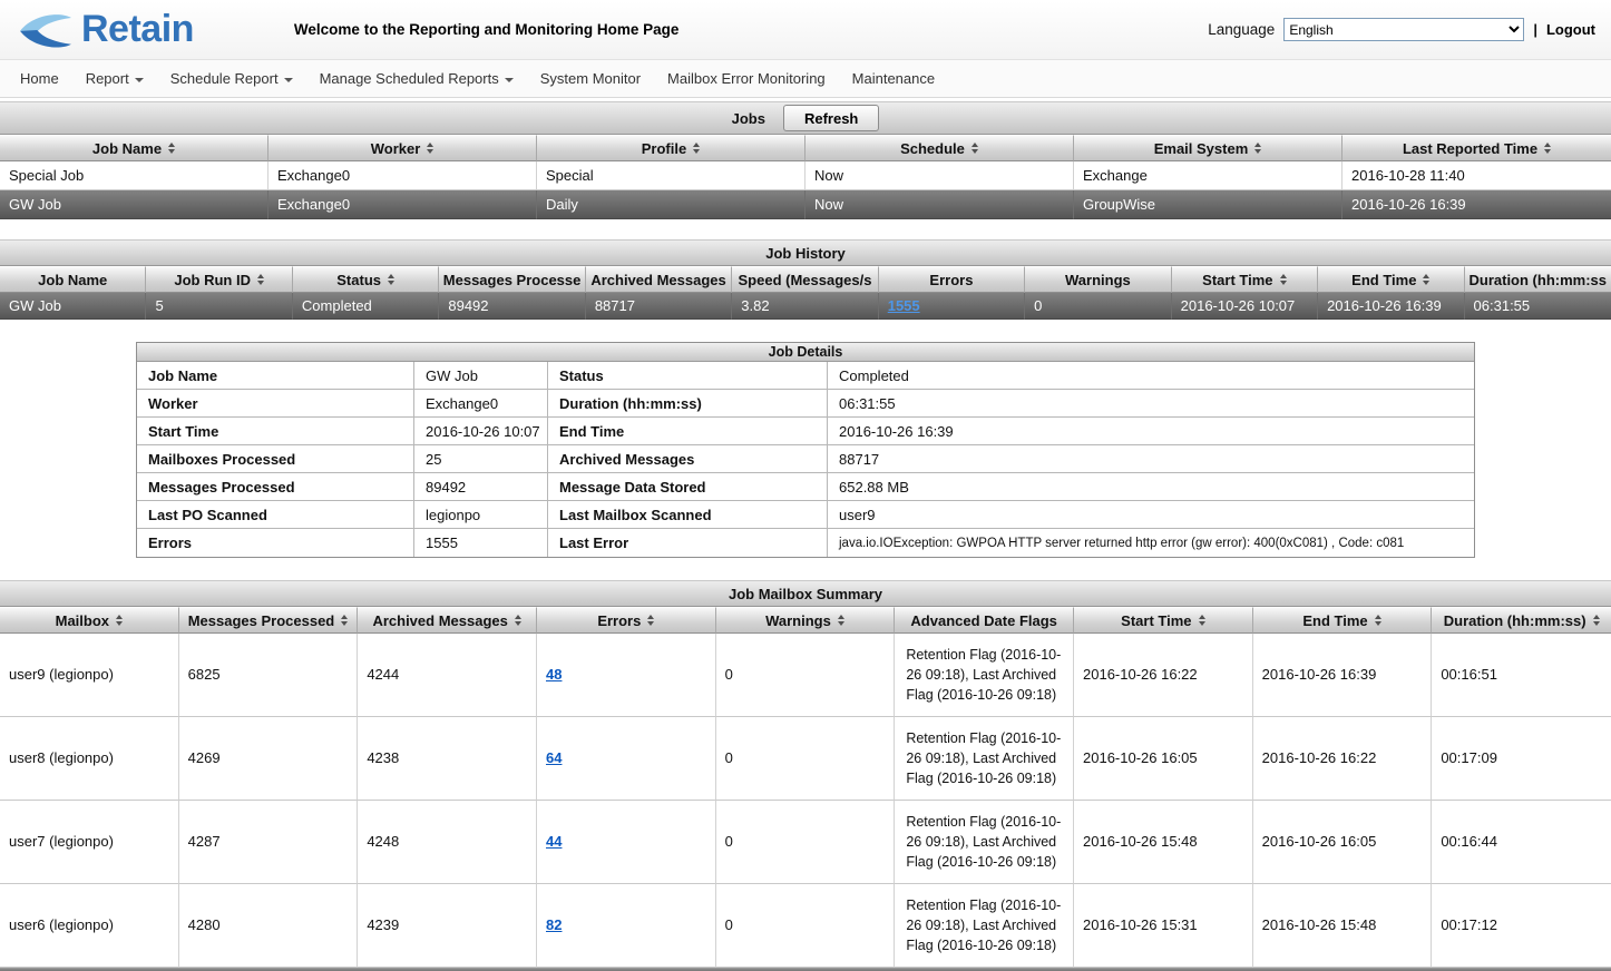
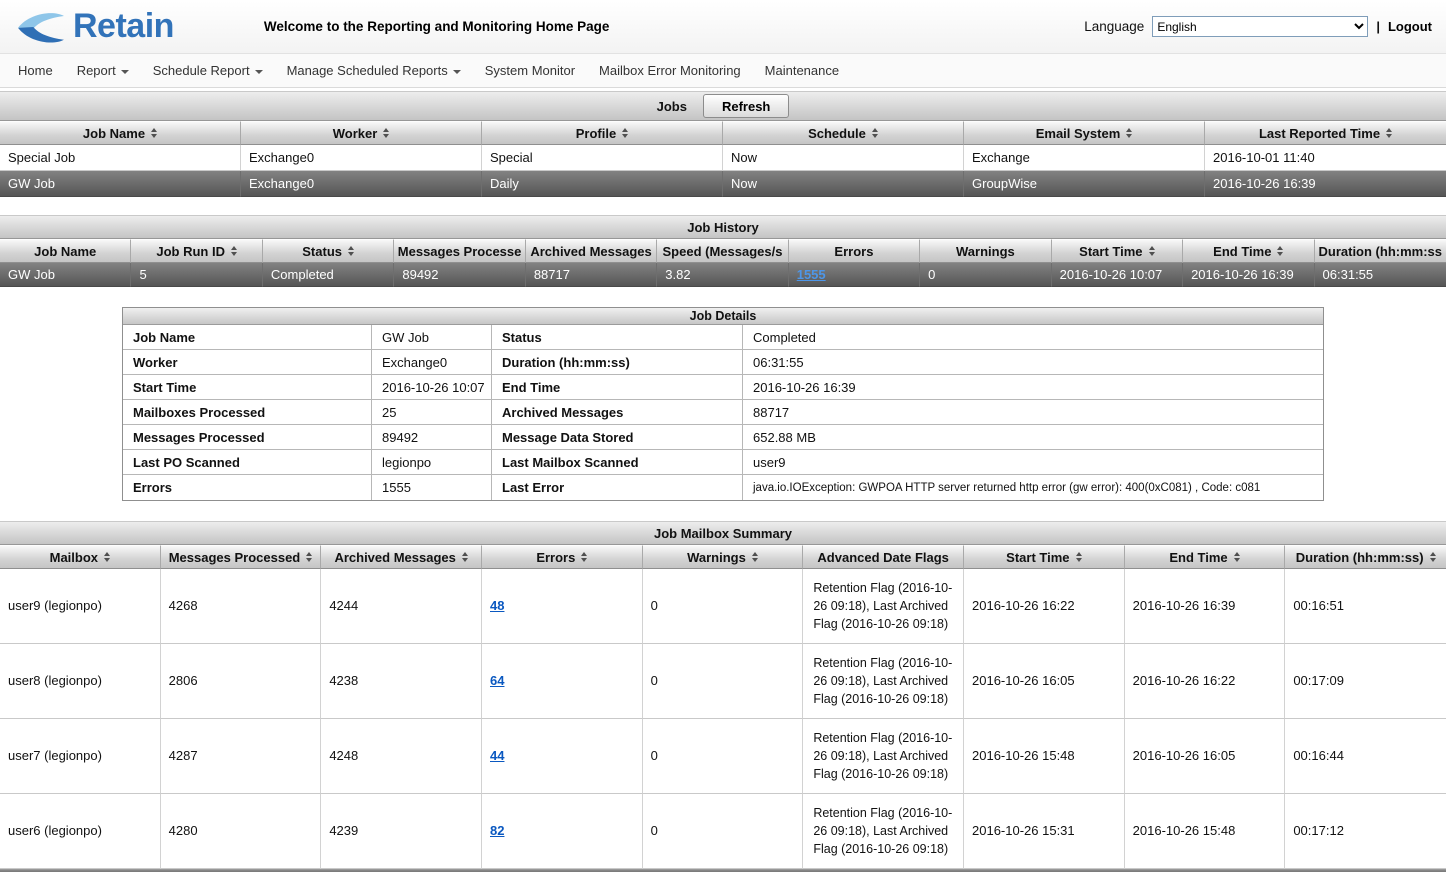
  Retain
  Welcome to the Reporting and Monitoring Home Page
  Language
  English
  |
  Logout
  Home
  Report
  Schedule Report
  Manage Scheduled Reports
  System Monitor
  Mailbox Error Monitoring
  Maintenance
  Jobs
  Refresh
  Job Name
  Worker
  Profile
  Schedule
  Email System
  Last Reported Time
  Special Job
  Exchange0
  Special
  Now
  Exchange
- 2016-10-28 11:40
+ 2016-10-01 11:40
  GW Job
  Exchange0
  Daily
  Now
  GroupWise
  2016-10-26 16:39
  Job History
  Job Name
  Job Run ID
  Status
  Messages Processe
  Archived Messages
  Speed (Messages/s
  Errors
  Warnings
  Start Time
  End Time
  Duration (hh:mm:ss
  GW Job
  5
  Completed
  89492
  88717
  3.82
  1555
  0
  2016-10-26 10:07
  2016-10-26 16:39
  06:31:55
  Job Details
  Job Name
  GW Job
  Status
  Completed
  Worker
  Exchange0
  Duration (hh:mm:ss)
  06:31:55
  Start Time
  2016-10-26 10:07
  End Time
  2016-10-26 16:39
  Mailboxes Processed
  25
  Archived Messages
  88717
  Messages Processed
  89492
  Message Data Stored
  652.88 MB
  Last PO Scanned
  legionpo
  Last Mailbox Scanned
  user9
  Errors
  1555
  Last Error
  java.io.IOException: GWPOA HTTP server returned http error (gw error): 400(0xC081) , Code: c081
  Job Mailbox Summary
  Mailbox
  Messages Processed
  Archived Messages
  Errors
  Warnings
  Advanced Date Flags
  Start Time
  End Time
  Duration (hh:mm:ss)
  user9 (legionpo)
- 6825
+ 4268
  4244
  48
  0
  Retention Flag (2016-10-26 09:18), Last Archived Flag (2016-10-26 09:18)
  2016-10-26 16:22
  2016-10-26 16:39
  00:16:51
  user8 (legionpo)
- 4269
+ 2806
  4238
  64
  0
  Retention Flag (2016-10-26 09:18), Last Archived Flag (2016-10-26 09:18)
  2016-10-26 16:05
  2016-10-26 16:22
  00:17:09
  user7 (legionpo)
  4287
  4248
  44
  0
  Retention Flag (2016-10-26 09:18), Last Archived Flag (2016-10-26 09:18)
  2016-10-26 15:48
  2016-10-26 16:05
  00:16:44
  user6 (legionpo)
  4280
  4239
  82
  0
  Retention Flag (2016-10-26 09:18), Last Archived Flag (2016-10-26 09:18)
  2016-10-26 15:31
  2016-10-26 15:48
  00:17:12
